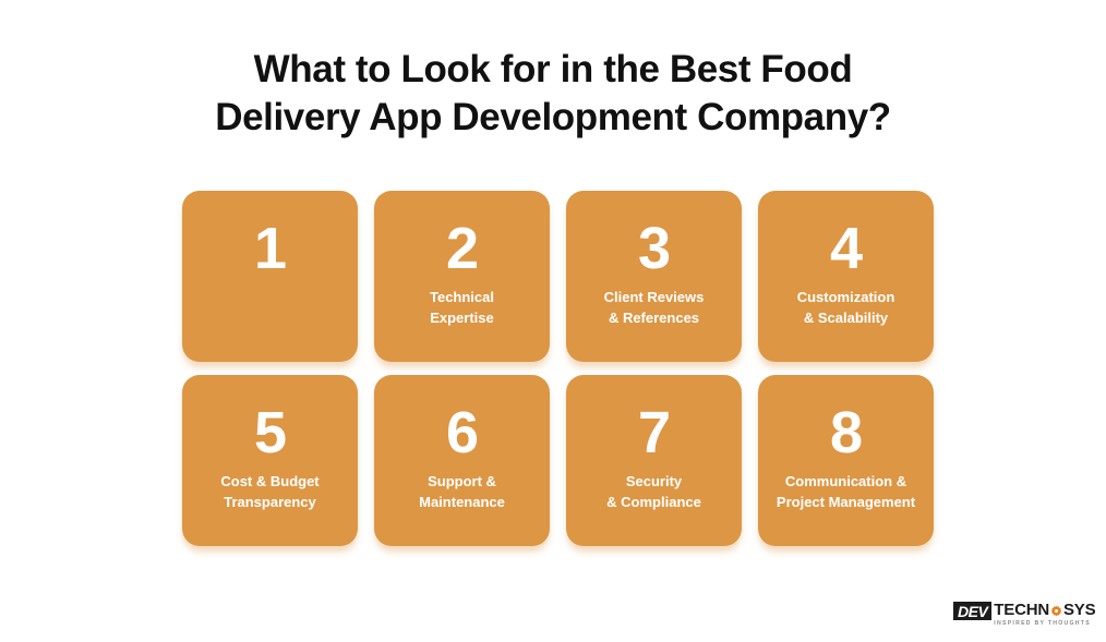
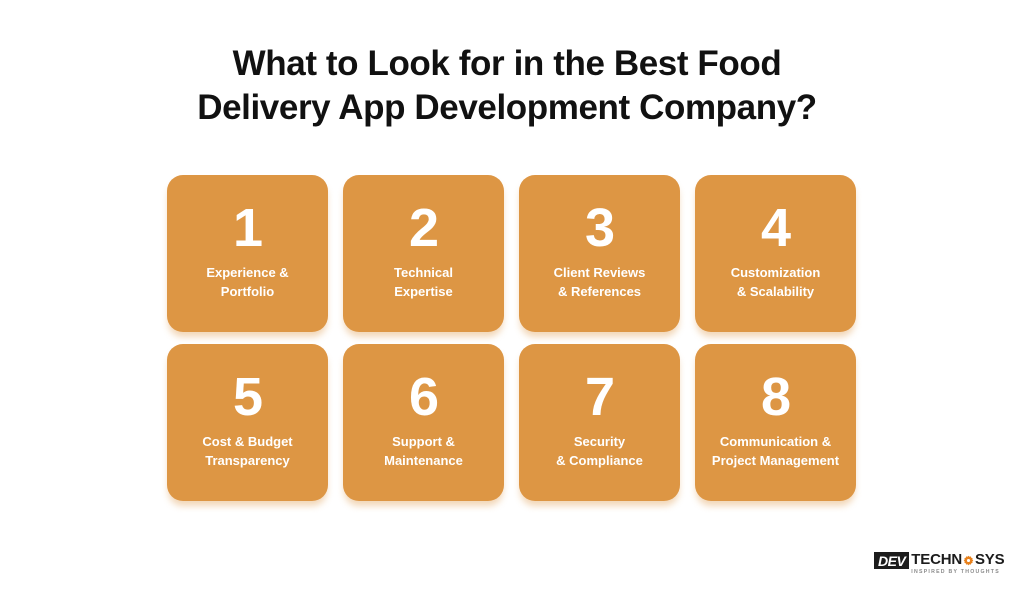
  What to Look for in the Best Food
  Delivery App Development Company?
  1
+ Experience &
+ Portfolio
  2
  Technical
  Expertise
  3
  Client Reviews
  & References
  4
  Customization
  & Scalability
  5
  Cost & Budget
  Transparency
  6
  Support &
  Maintenance
  7
  Security
  & Compliance
  8
  Communication &
  Project Management
  DEV
  TECHN
  SYS
